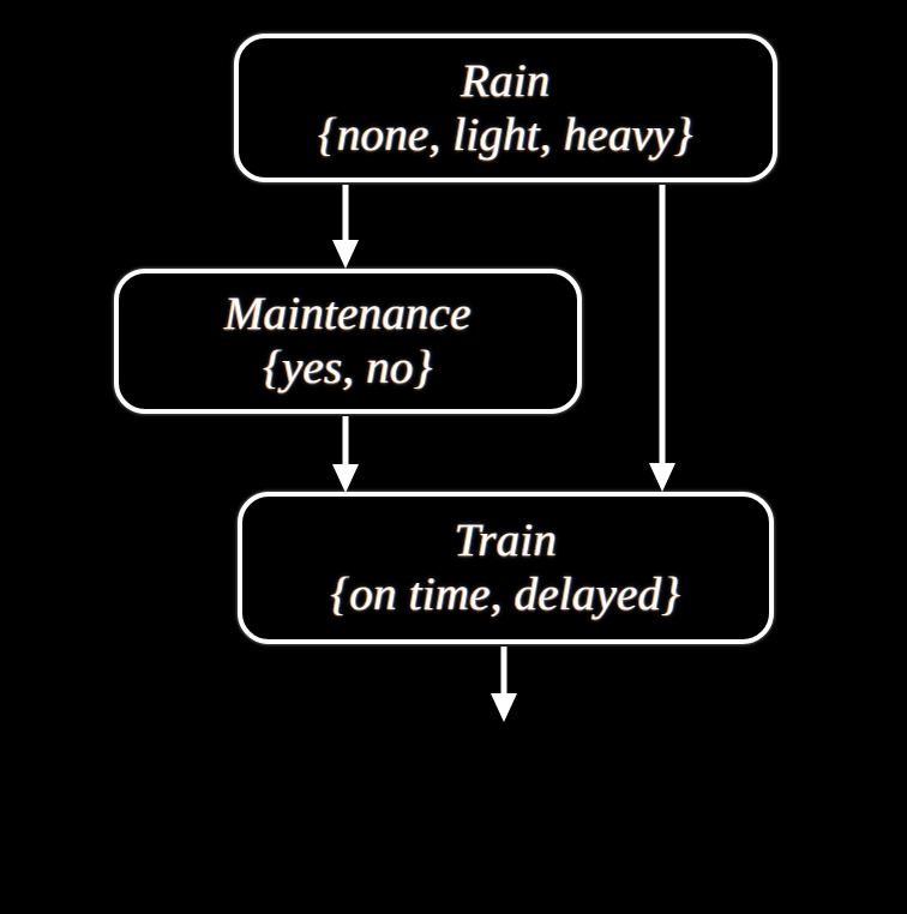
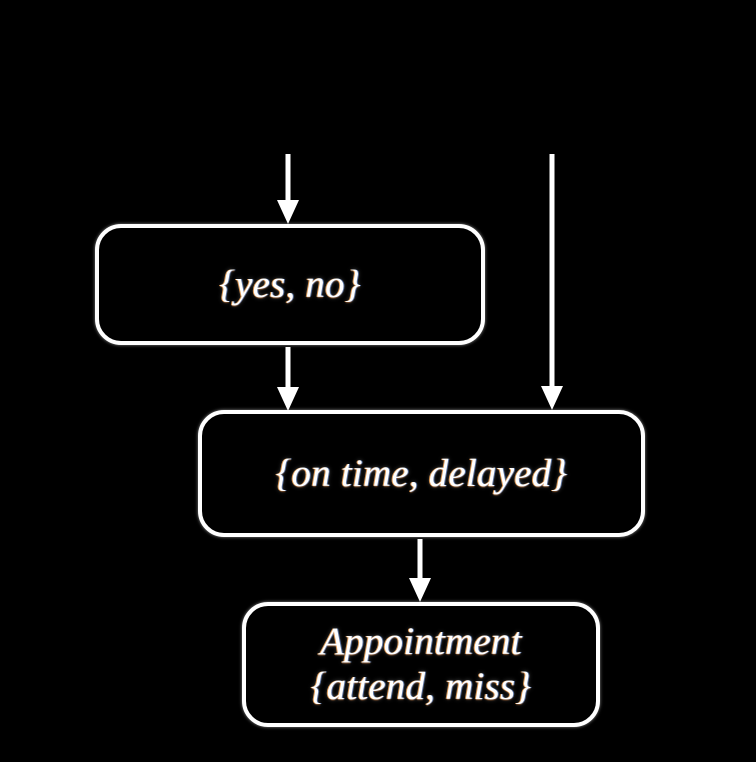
- Rain
- {none, light, heavy}
- Maintenance
  {yes, no}
- Train
  {on time, delayed}
+ Appointment
+ {attend, miss}
